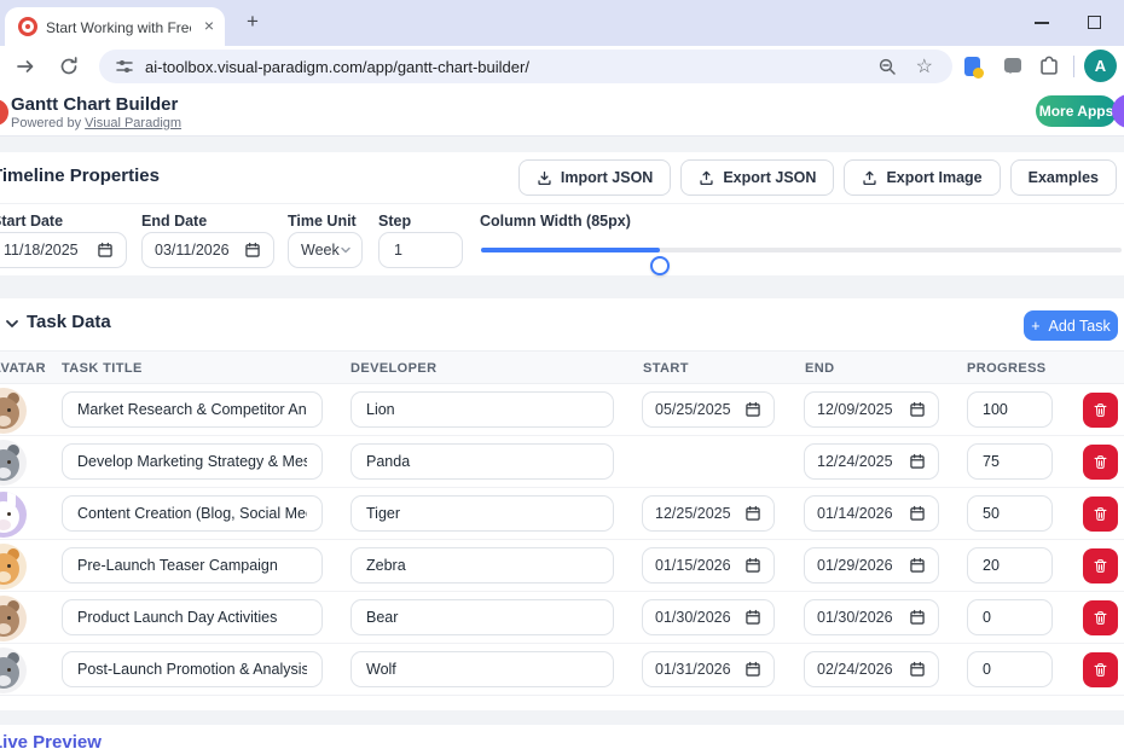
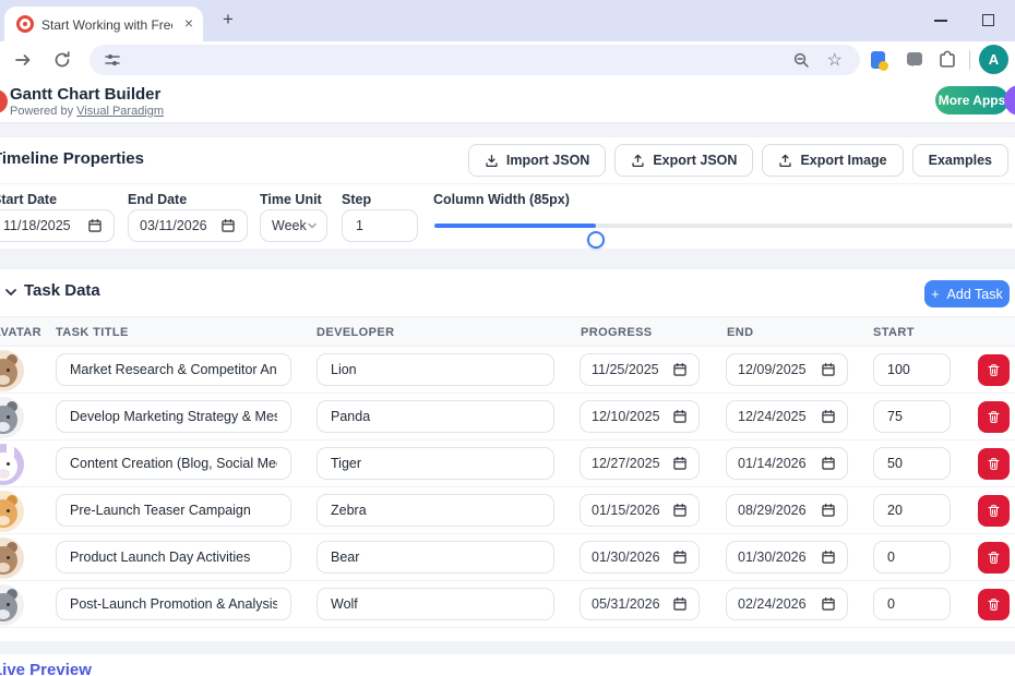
  Start Working with Fre
  ×
  +
- ai-toolbox.visual-paradigm.com/app/gantt-chart-builder/
  ☆
  A
  Gantt Chart Builder
  Powered by Visual Paradigm
  More Apps
  imeline Properties
  Import JSON
  Export JSON
  Export Image
  Examples
  tart Date
  End Date
  Time Unit
  Step
  Column Width (85px)
  11/18/2025
  03/11/2026
  Week
  1
  Task Data
  + Add Task
  VATAR
  TASK TITLE
  DEVELOPER
- START
+ PROGRESS
  END
- PROGRESS
+ START
  Market Research & Competitor An
  Lion
- 05/25/2025
+ 11/25/2025
  12/09/2025
  100
  Develop Marketing Strategy & Me
  Panda
+ 12/10/2025
  12/24/2025
  75
  Content Creation (Blog, Social Me
  Tiger
- 12/25/2025
+ 12/27/2025
  01/14/2026
  50
  Pre-Launch Teaser Campaign
  Zebra
  01/15/2026
- 01/29/2026
+ 08/29/2026
  20
  Product Launch Day Activities
  Bear
  01/30/2026
  01/30/2026
  0
  Post-Launch Promotion & Analysis
  Wolf
- 01/31/2026
+ 05/31/2026
  02/24/2026
  0
  ive Preview
